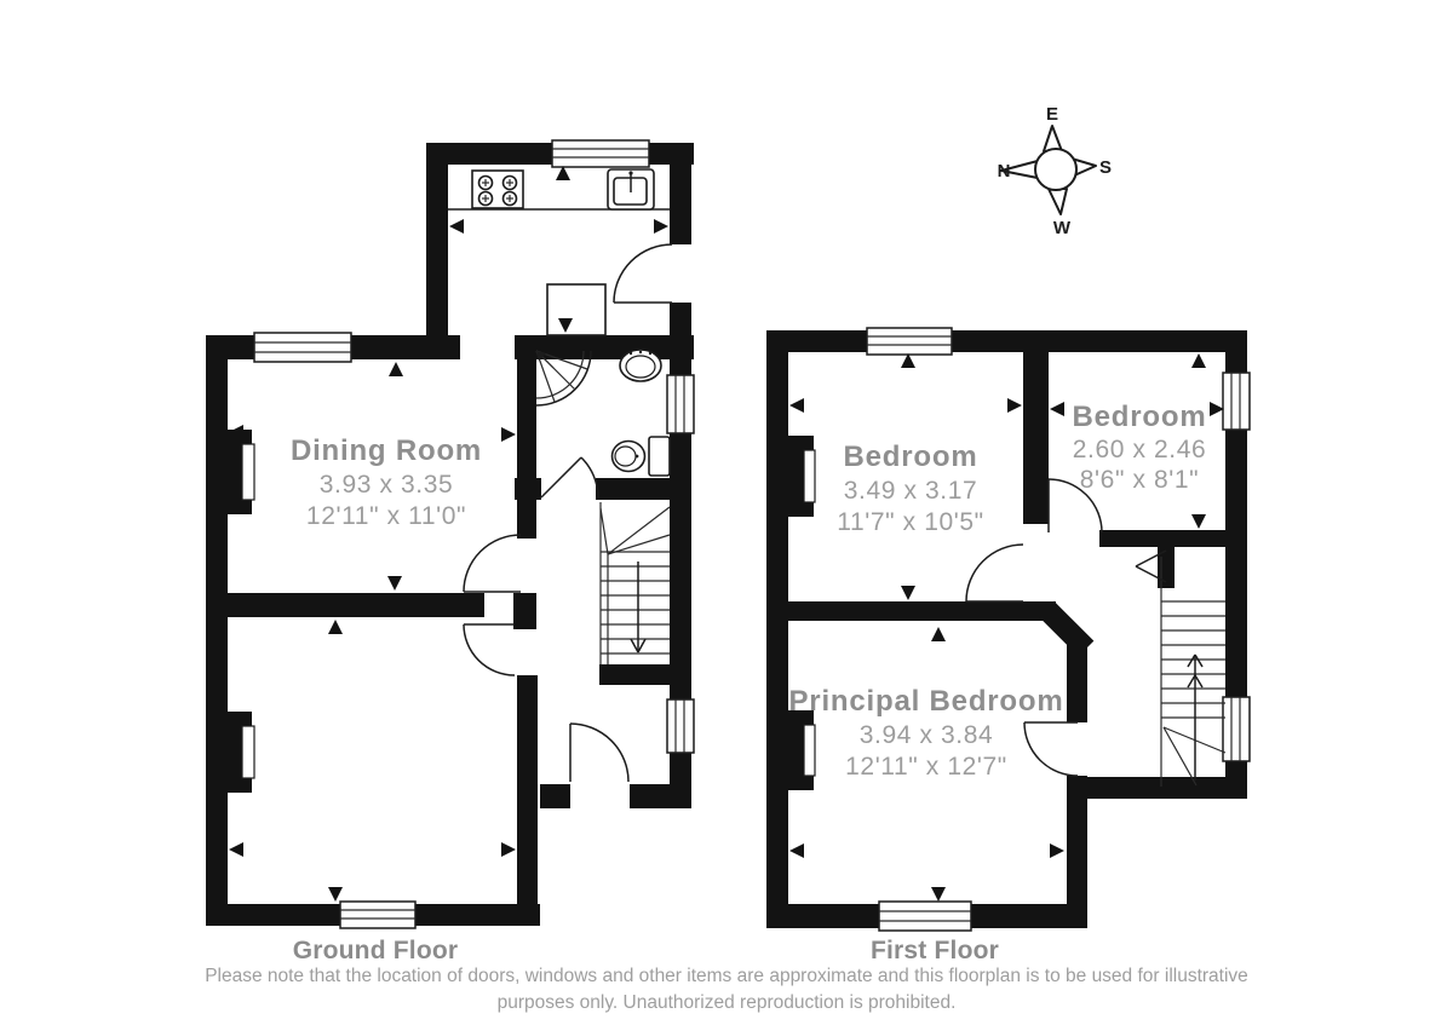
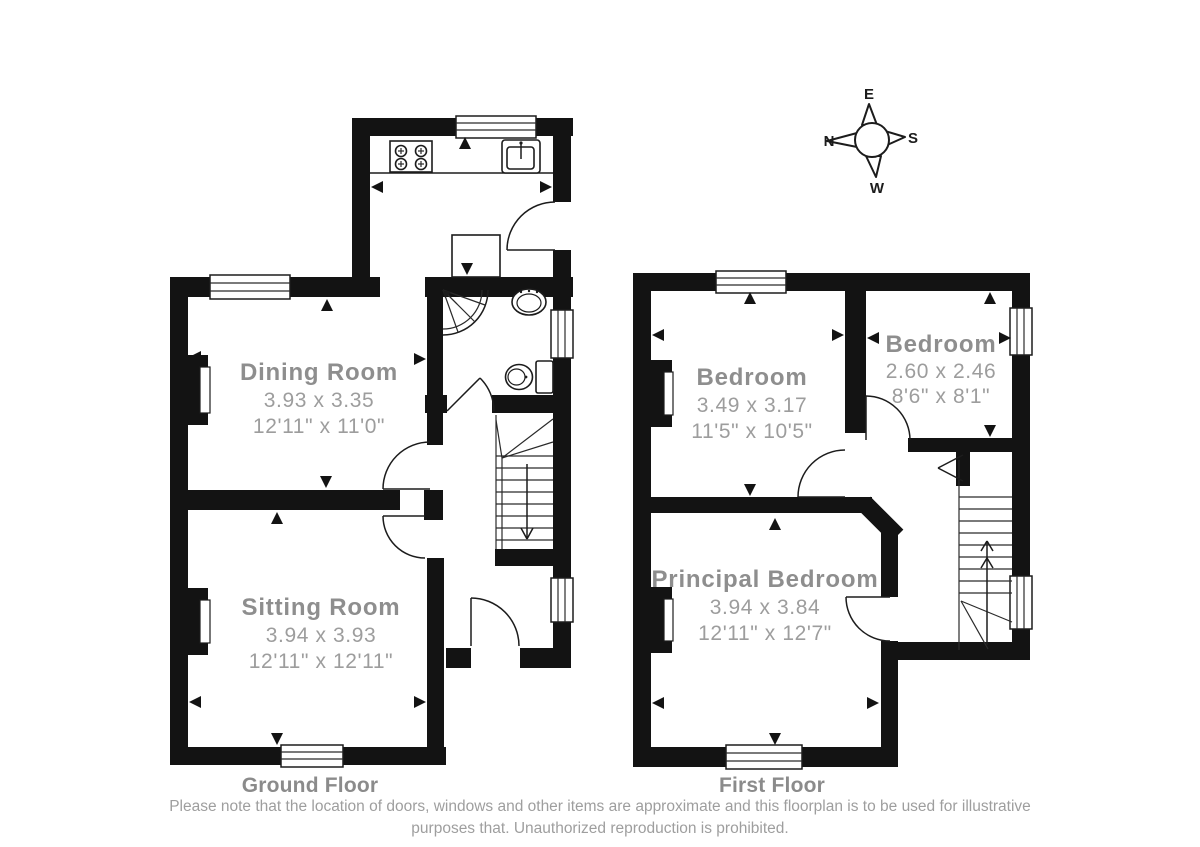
  E
  S
  W
  N
  Dining Room
  3.93 x 3.35
  12'11" x 11'0"
+ Sitting Room
+ 3.94 x 3.93
+ 12'11" x 12'11"
  Ground Floor
  Bedroom
  3.49 x 3.17
- 11'7" x 10'5"
+ 11'5" x 10'5"
  Bedroom
  2.60 x 2.46
  8'6" x 8'1"
  Principal Bedroom
  3.94 x 3.84
  12'11" x 12'7"
  First Floor
  Please note that the location of doors, windows and other items are approximate and this floorplan is to be used for illustrative
- purposes only. Unauthorized reproduction is prohibited.
+ purposes that. Unauthorized reproduction is prohibited.
